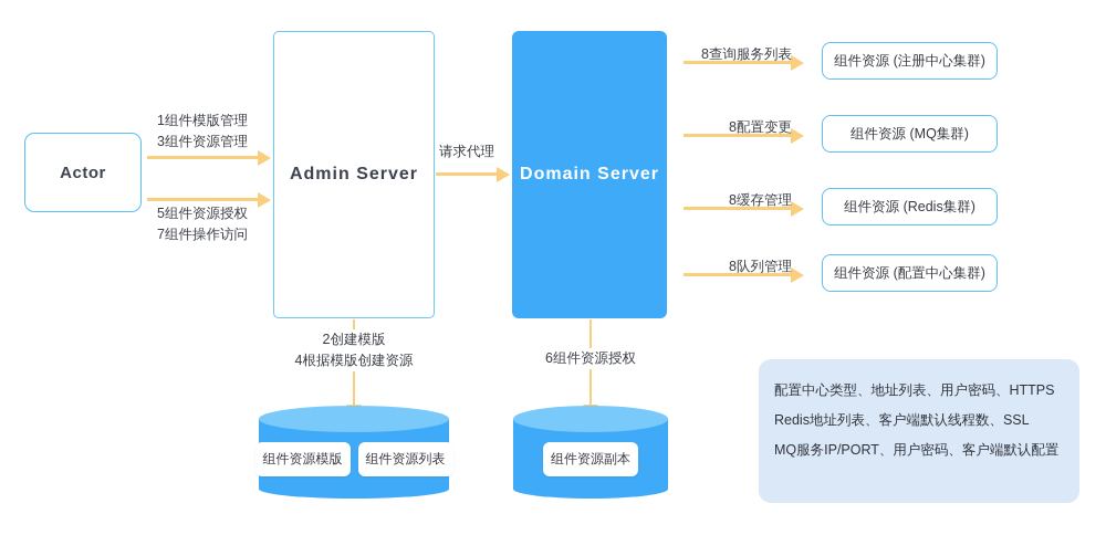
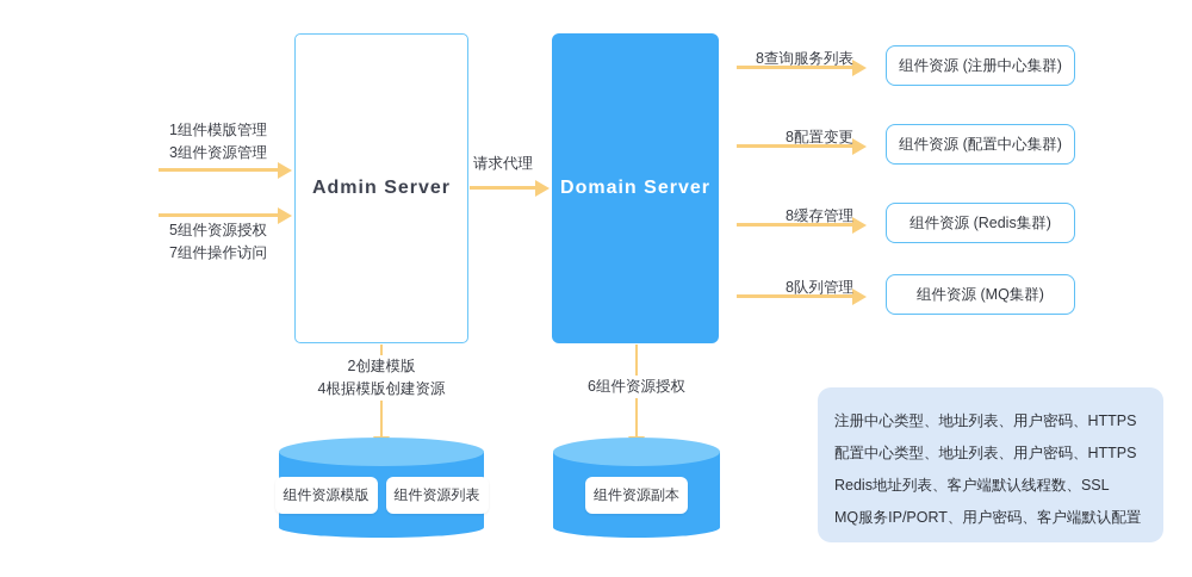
- Actor
  Admin Server
  Domain Server
  1组件模版管理
  3组件资源管理
  5组件资源授权
  7组件操作访问
  请求代理
  8查询服务列表
  8配置变更
  8缓存管理
  8队列管理
  组件资源 (注册中心集群)
- 组件资源 (MQ集群)
+ 组件资源 (配置中心集群)
  组件资源 (Redis集群)
- 组件资源 (配置中心集群)
+ 组件资源 (MQ集群)
  2创建模版
  4根据模版创建资源
  6组件资源授权
  组件资源模版
  组件资源列表
  组件资源副本
+ 注册中心类型、地址列表、用户密码、HTTPS
  配置中心类型、地址列表、用户密码、HTTPS
  Redis地址列表、客户端默认线程数、SSL
  MQ服务IP/PORT、用户密码、客户端默认配置
